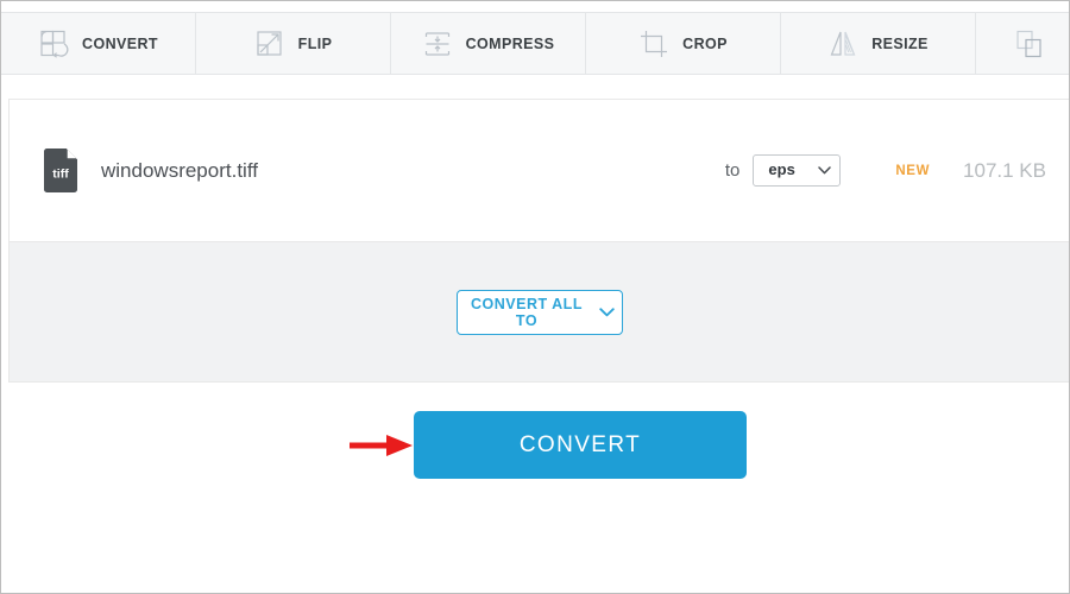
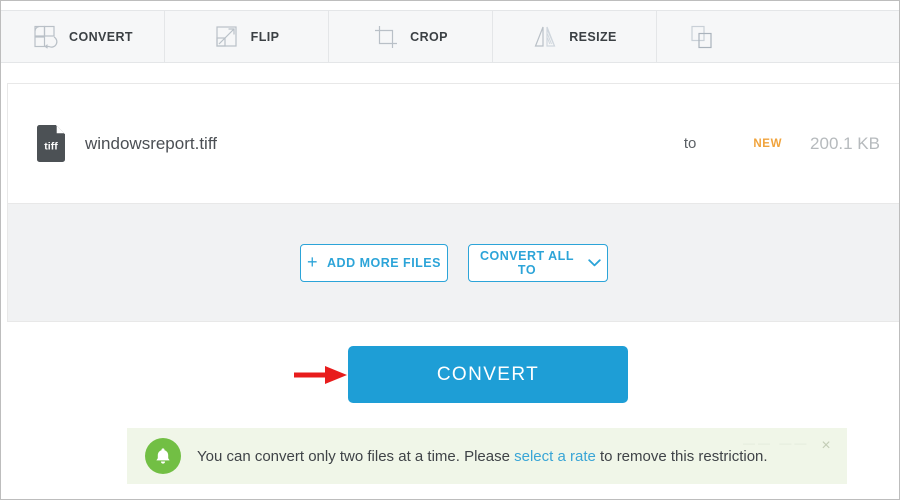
  CONVERT
  FLIP
- COMPRESS
  CROP
  RESIZE
  tiff
  windowsreport.tiff
  to
- eps
  NEW
- 107.1 KB
+ 200.1 KB
+ +
+ ADD MORE FILES
  CONVERT ALL TO
  CONVERT
+ You can convert only two files at a time. Please select a rate to remove this restriction.
+ —— ——
+ ×
